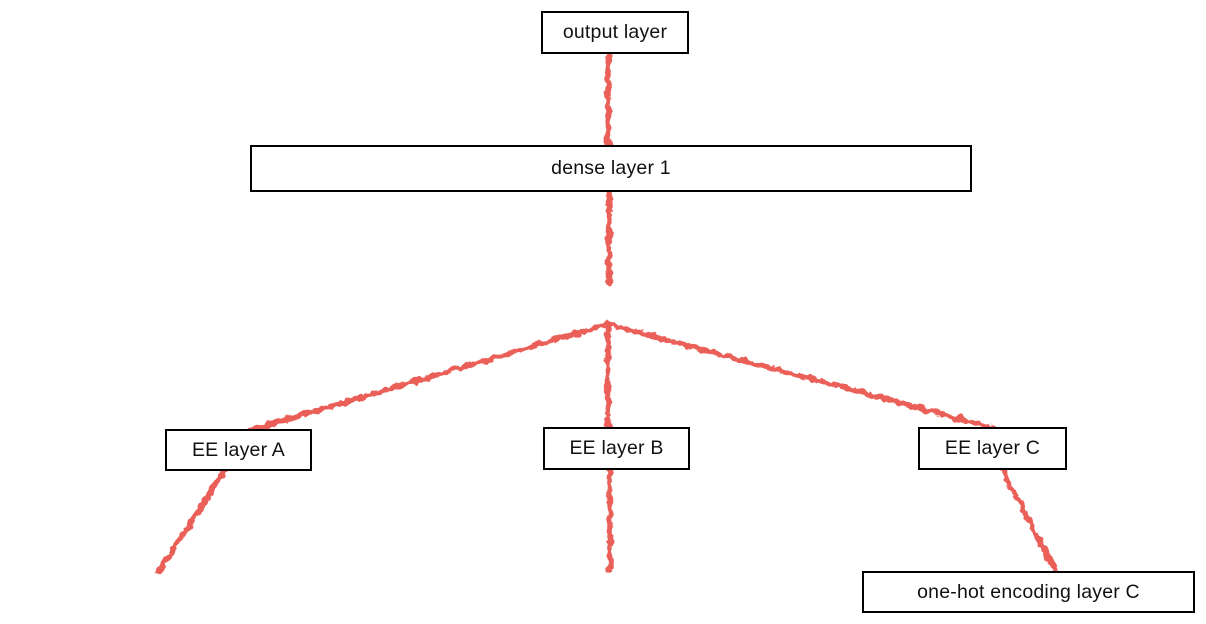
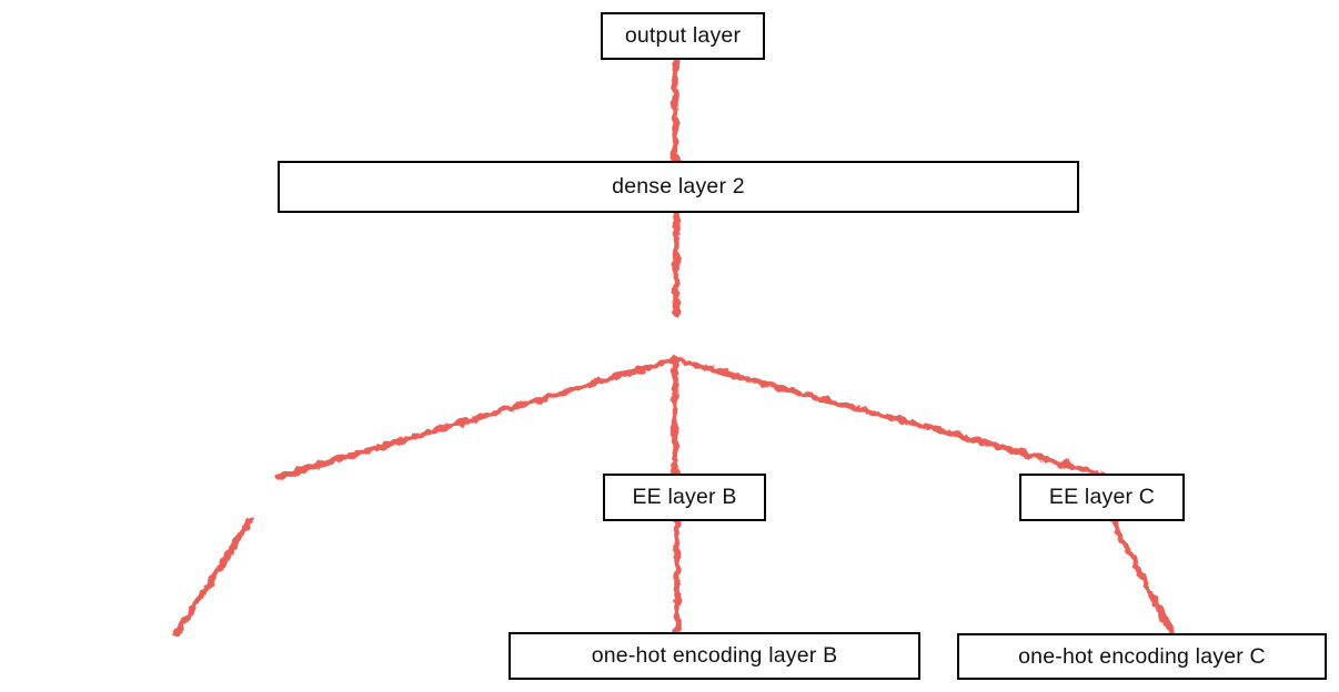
  output layer
- dense layer 1
+ dense layer 2
- EE layer A
  EE layer B
  EE layer C
+ one-hot encoding layer B
  one-hot encoding layer C
